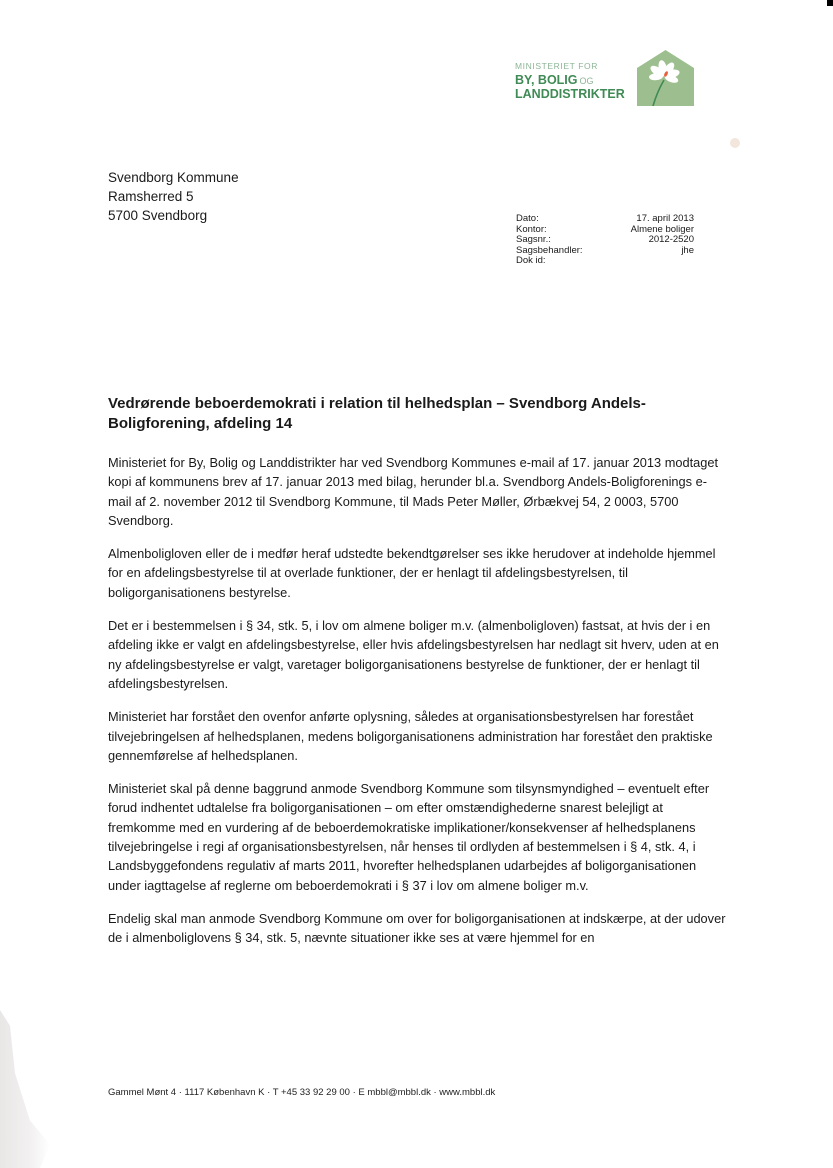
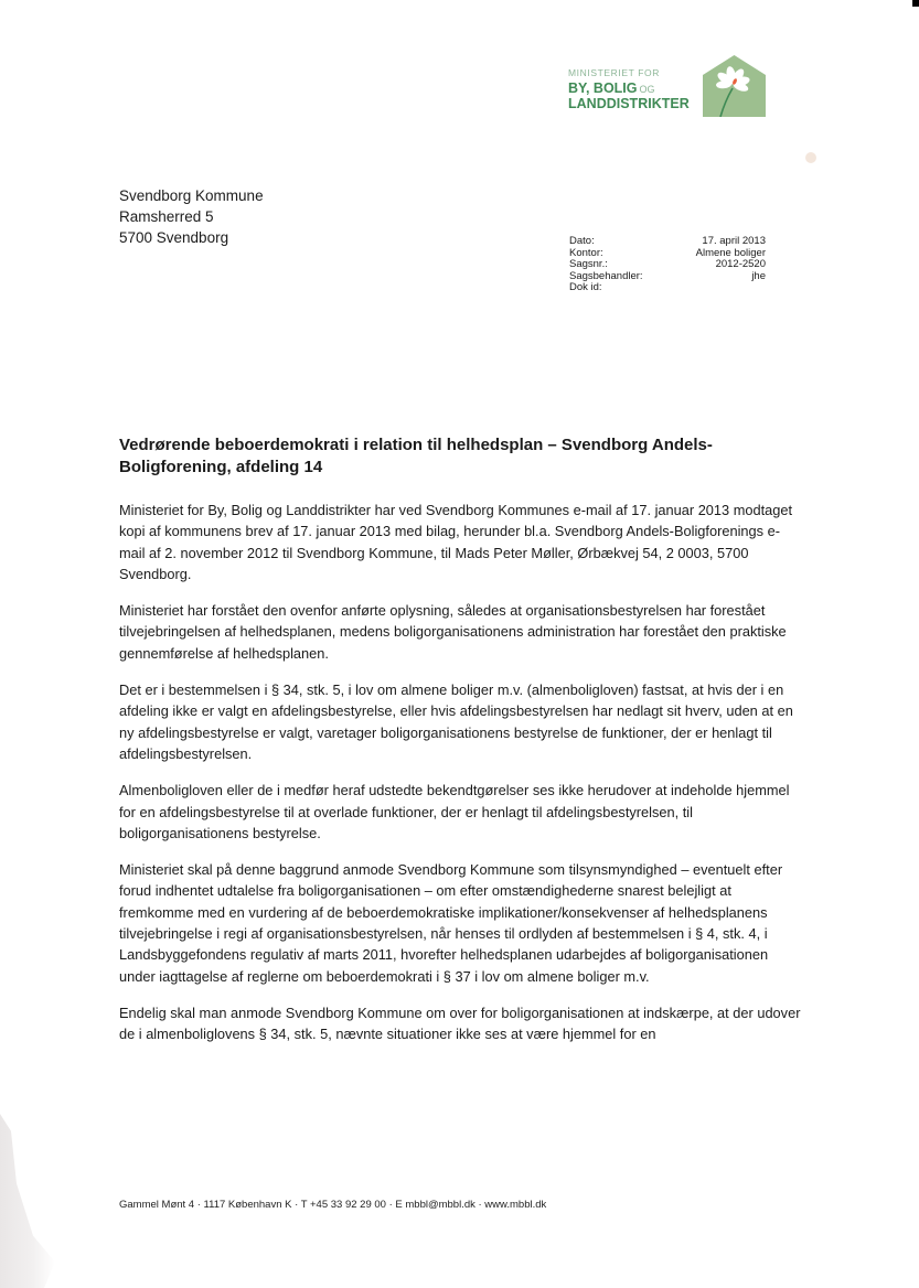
  MINISTERIET FOR
  BY, BOLIG OG
  LANDDISTRIKTER
  Svendborg Kommune
  Ramsherred 5
  5700 Svendborg
  Dato:
  17. april 2013
  Kontor:
  Almene boliger
  Sagsnr.:
  2012-2520
  Sagsbehandler:
  jhe
  Dok id:
  Vedrørende beboerdemokrati i relation til helhedsplan – Svendborg Andels-Boligforening, afdeling 14
  Ministeriet for By, Bolig og Landdistrikter har ved Svendborg Kommunes e-mail af 17. januar 2013 modtaget kopi af kommunens brev af 17. januar 2013 med bilag, herunder bl.a. Svendborg Andels-Boligforenings e-mail af 2. november 2012 til Svendborg Kommune, til Mads Peter Møller, Ørbækvej 54, 2 0003, 5700 Svendborg.
- Almenboligloven eller de i medfør heraf udstedte bekendtgørelser ses ikke herudover at indeholde hjemmel for en afdelingsbestyrelse til at overlade funktioner, der er henlagt til afdelingsbestyrelsen, til boligorganisationens bestyrelse.
+ Ministeriet har forstået den ovenfor anførte oplysning, således at organisationsbestyrelsen har forestået tilvejebringelsen af helhedsplanen, medens boligorganisationens administration har forestået den praktiske gennemførelse af helhedsplanen.
  Det er i bestemmelsen i § 34, stk. 5, i lov om almene boliger m.v. (almenboligloven) fastsat, at hvis der i en afdeling ikke er valgt en afdelingsbestyrelse, eller hvis afdelingsbestyrelsen har nedlagt sit hverv, uden at en ny afdelingsbestyrelse er valgt, varetager boligorganisationens bestyrelse de funktioner, der er henlagt til afdelingsbestyrelsen.
- Ministeriet har forstået den ovenfor anførte oplysning, således at organisationsbestyrelsen har forestået tilvejebringelsen af helhedsplanen, medens boligorganisationens administration har forestået den praktiske gennemførelse af helhedsplanen.
+ Almenboligloven eller de i medfør heraf udstedte bekendtgørelser ses ikke herudover at indeholde hjemmel for en afdelingsbestyrelse til at overlade funktioner, der er henlagt til afdelingsbestyrelsen, til boligorganisationens bestyrelse.
  Ministeriet skal på denne baggrund anmode Svendborg Kommune som tilsynsmyndighed – eventuelt efter forud indhentet udtalelse fra boligorganisationen – om efter omstændighederne snarest belejligt at fremkomme med en vurdering af de beboerdemokratiske implikationer/konsekvenser af helhedsplanens tilvejebringelse i regi af organisationsbestyrelsen, når henses til ordlyden af bestemmelsen i § 4, stk. 4, i Landsbyggefondens regulativ af marts 2011, hvorefter helhedsplanen udarbejdes af boligorganisationen under iagttagelse af reglerne om beboerdemokrati i § 37 i lov om almene boliger m.v.
  Endelig skal man anmode Svendborg Kommune om over for boligorganisationen at indskærpe, at der udover de i almenboliglovens § 34, stk. 5, nævnte situationer ikke ses at være hjemmel for en
  Gammel Mønt 4 · 1117 København K · T +45 33 92 29 00 · E mbbl@mbbl.dk · www.mbbl.dk
